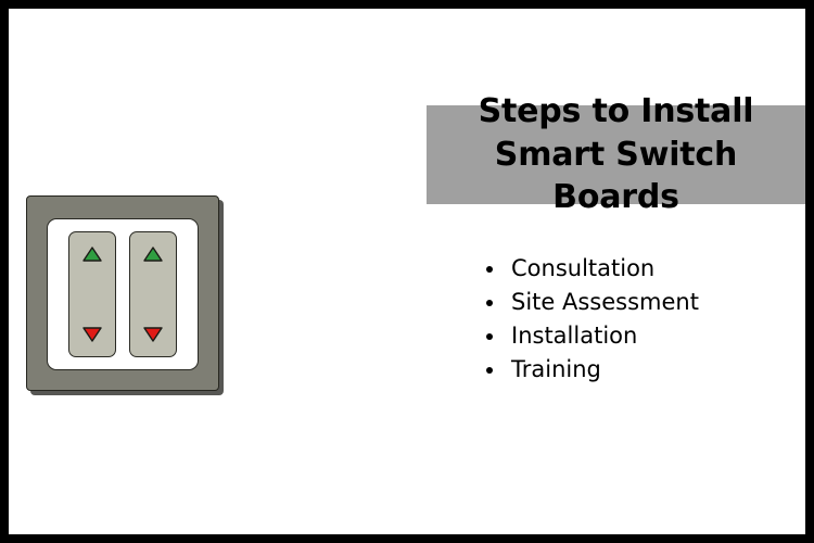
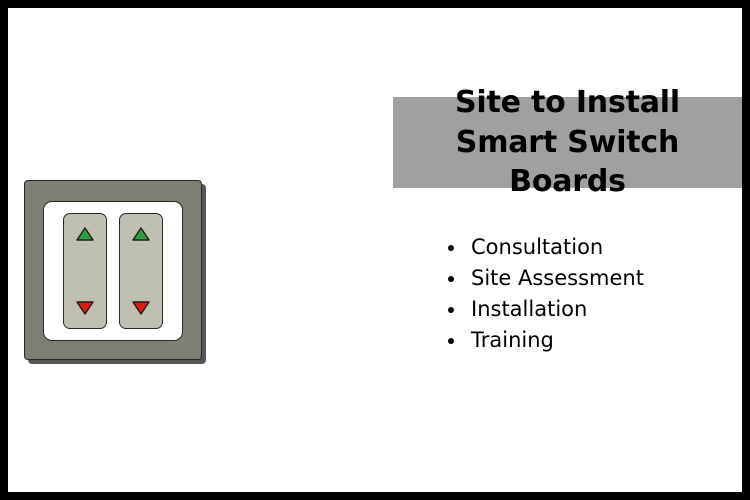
- Steps to Install Smart Switch Boards
+ Site to Install Smart Switch Boards
  Consultation
  Site Assessment
  Installation
  Training
